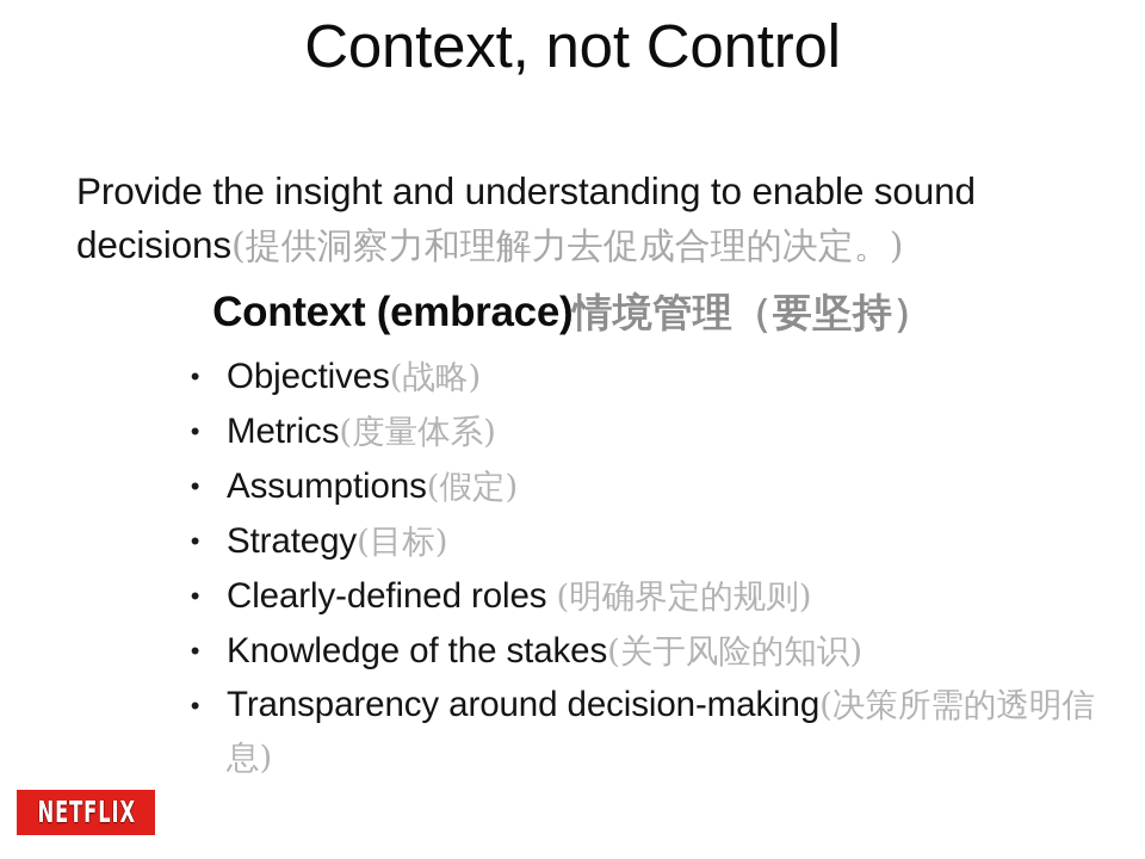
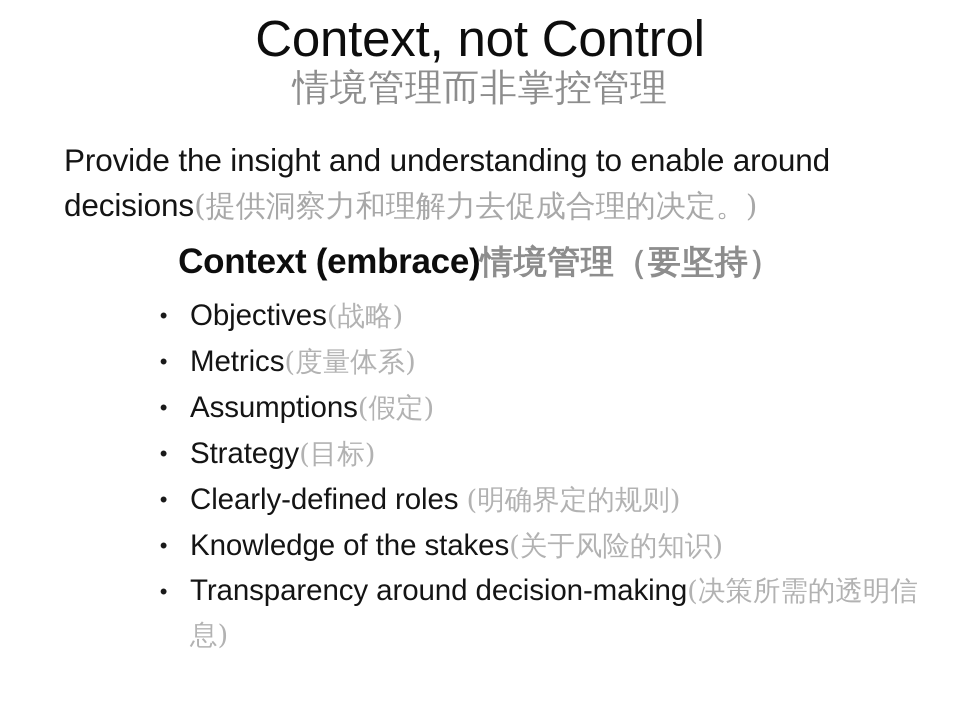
  Context, not Control
+ 情境管理而非掌控管理
- Provide the insight and understanding to enable sound decisions(提供洞察力和理解力去促成合理的决定。)
+ Provide the insight and understanding to enable around decisions(提供洞察力和理解力去促成合理的决定。)
  Context (embrace)情境管理（要坚持）
  •
  Objectives(战略)
  •
  Metrics(度量体系)
  •
  Assumptions(假定)
  •
  Strategy(目标)
  •
  Clearly-defined roles (明确界定的规则)
  •
  Knowledge of the stakes(关于风险的知识)
  •
  Transparency around decision-making(决策所需的透明信息)
- NETFLIX
